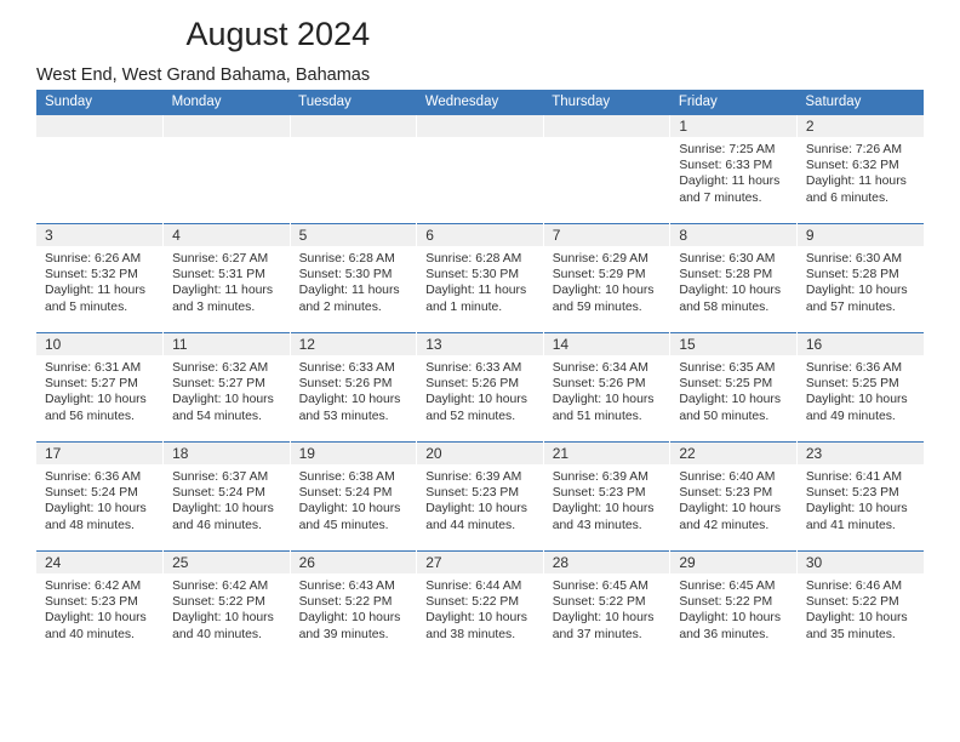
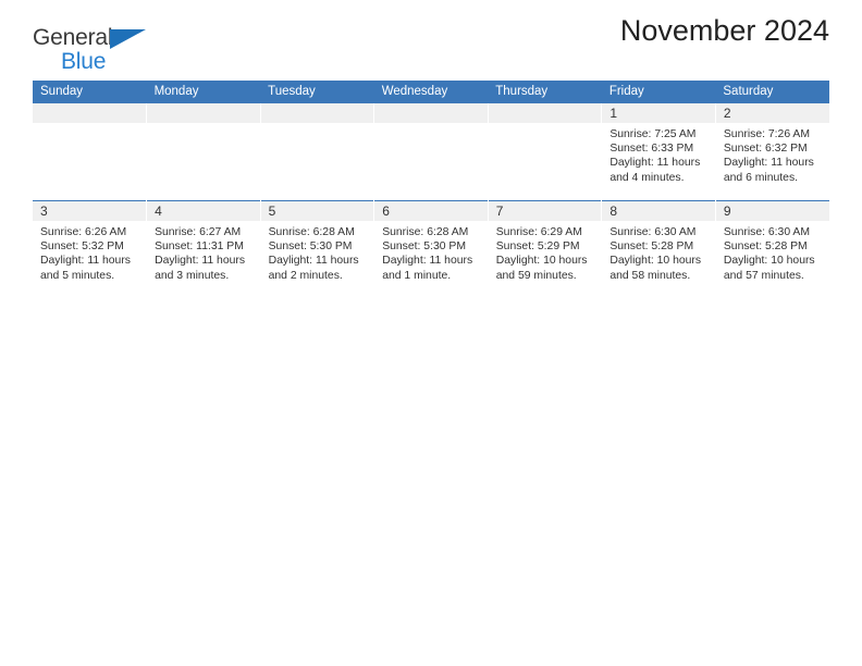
+ General
+ Blue
- August 2024
+ November 2024
- West End, West Grand Bahama, Bahamas
  Sunday	Monday	Tuesday	Wednesday	Thursday	Friday	Saturday
- 					1Sunrise: 7:25 AMSunset: 6:33 PMDaylight: 11 hoursand 7 minutes.	2Sunrise: 7:26 AMSunset: 6:32 PMDaylight: 11 hoursand 6 minutes.
+ 					1Sunrise: 7:25 AMSunset: 6:33 PMDaylight: 11 hoursand 4 minutes.	2Sunrise: 7:26 AMSunset: 6:32 PMDaylight: 11 hoursand 6 minutes.
- 3Sunrise: 6:26 AMSunset: 5:32 PMDaylight: 11 hoursand 5 minutes.	4Sunrise: 6:27 AMSunset: 5:31 PMDaylight: 11 hoursand 3 minutes.	5Sunrise: 6:28 AMSunset: 5:30 PMDaylight: 11 hoursand 2 minutes.	6Sunrise: 6:28 AMSunset: 5:30 PMDaylight: 11 hoursand 1 minute.	7Sunrise: 6:29 AMSunset: 5:29 PMDaylight: 10 hoursand 59 minutes.	8Sunrise: 6:30 AMSunset: 5:28 PMDaylight: 10 hoursand 58 minutes.	9Sunrise: 6:30 AMSunset: 5:28 PMDaylight: 10 hoursand 57 minutes.
+ 3Sunrise: 6:26 AMSunset: 5:32 PMDaylight: 11 hoursand 5 minutes.	4Sunrise: 6:27 AMSunset: 11:31 PMDaylight: 11 hoursand 3 minutes.	5Sunrise: 6:28 AMSunset: 5:30 PMDaylight: 11 hoursand 2 minutes.	6Sunrise: 6:28 AMSunset: 5:30 PMDaylight: 11 hoursand 1 minute.	7Sunrise: 6:29 AMSunset: 5:29 PMDaylight: 10 hoursand 59 minutes.	8Sunrise: 6:30 AMSunset: 5:28 PMDaylight: 10 hoursand 58 minutes.	9Sunrise: 6:30 AMSunset: 5:28 PMDaylight: 10 hoursand 57 minutes.
- 10Sunrise: 6:31 AMSunset: 5:27 PMDaylight: 10 hoursand 56 minutes.	11Sunrise: 6:32 AMSunset: 5:27 PMDaylight: 10 hoursand 54 minutes.	12Sunrise: 6:33 AMSunset: 5:26 PMDaylight: 10 hoursand 53 minutes.	13Sunrise: 6:33 AMSunset: 5:26 PMDaylight: 10 hoursand 52 minutes.	14Sunrise: 6:34 AMSunset: 5:26 PMDaylight: 10 hoursand 51 minutes.	15Sunrise: 6:35 AMSunset: 5:25 PMDaylight: 10 hoursand 50 minutes.	16Sunrise: 6:36 AMSunset: 5:25 PMDaylight: 10 hoursand 49 minutes.
- 17Sunrise: 6:36 AMSunset: 5:24 PMDaylight: 10 hoursand 48 minutes.	18Sunrise: 6:37 AMSunset: 5:24 PMDaylight: 10 hoursand 46 minutes.	19Sunrise: 6:38 AMSunset: 5:24 PMDaylight: 10 hoursand 45 minutes.	20Sunrise: 6:39 AMSunset: 5:23 PMDaylight: 10 hoursand 44 minutes.	21Sunrise: 6:39 AMSunset: 5:23 PMDaylight: 10 hoursand 43 minutes.	22Sunrise: 6:40 AMSunset: 5:23 PMDaylight: 10 hoursand 42 minutes.	23Sunrise: 6:41 AMSunset: 5:23 PMDaylight: 10 hoursand 41 minutes.
- 24Sunrise: 6:42 AMSunset: 5:23 PMDaylight: 10 hoursand 40 minutes.	25Sunrise: 6:42 AMSunset: 5:22 PMDaylight: 10 hoursand 40 minutes.	26Sunrise: 6:43 AMSunset: 5:22 PMDaylight: 10 hoursand 39 minutes.	27Sunrise: 6:44 AMSunset: 5:22 PMDaylight: 10 hoursand 38 minutes.	28Sunrise: 6:45 AMSunset: 5:22 PMDaylight: 10 hoursand 37 minutes.	29Sunrise: 6:45 AMSunset: 5:22 PMDaylight: 10 hoursand 36 minutes.	30Sunrise: 6:46 AMSunset: 5:22 PMDaylight: 10 hoursand 35 minutes.
